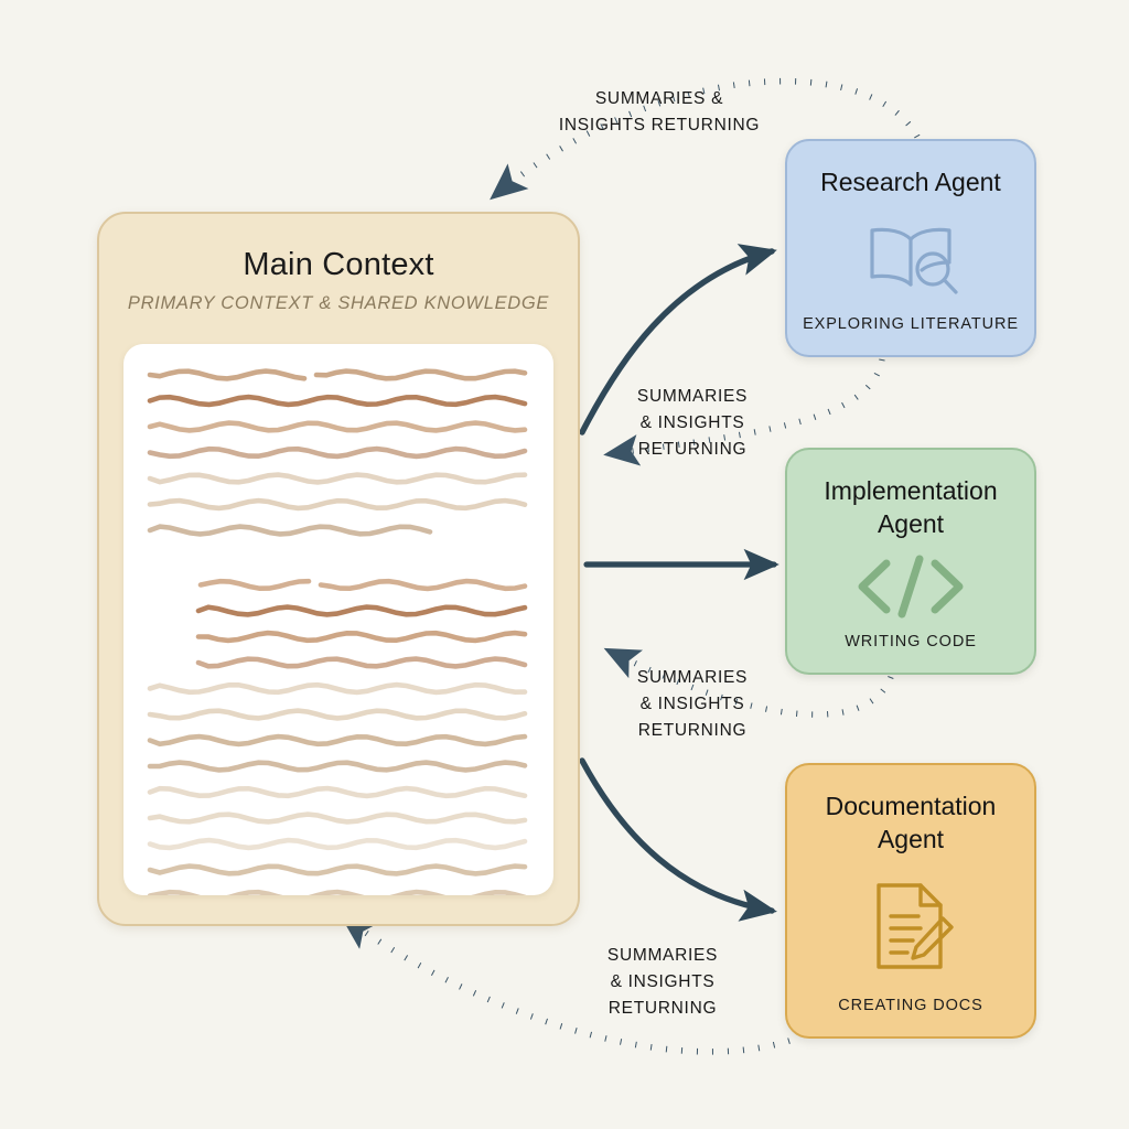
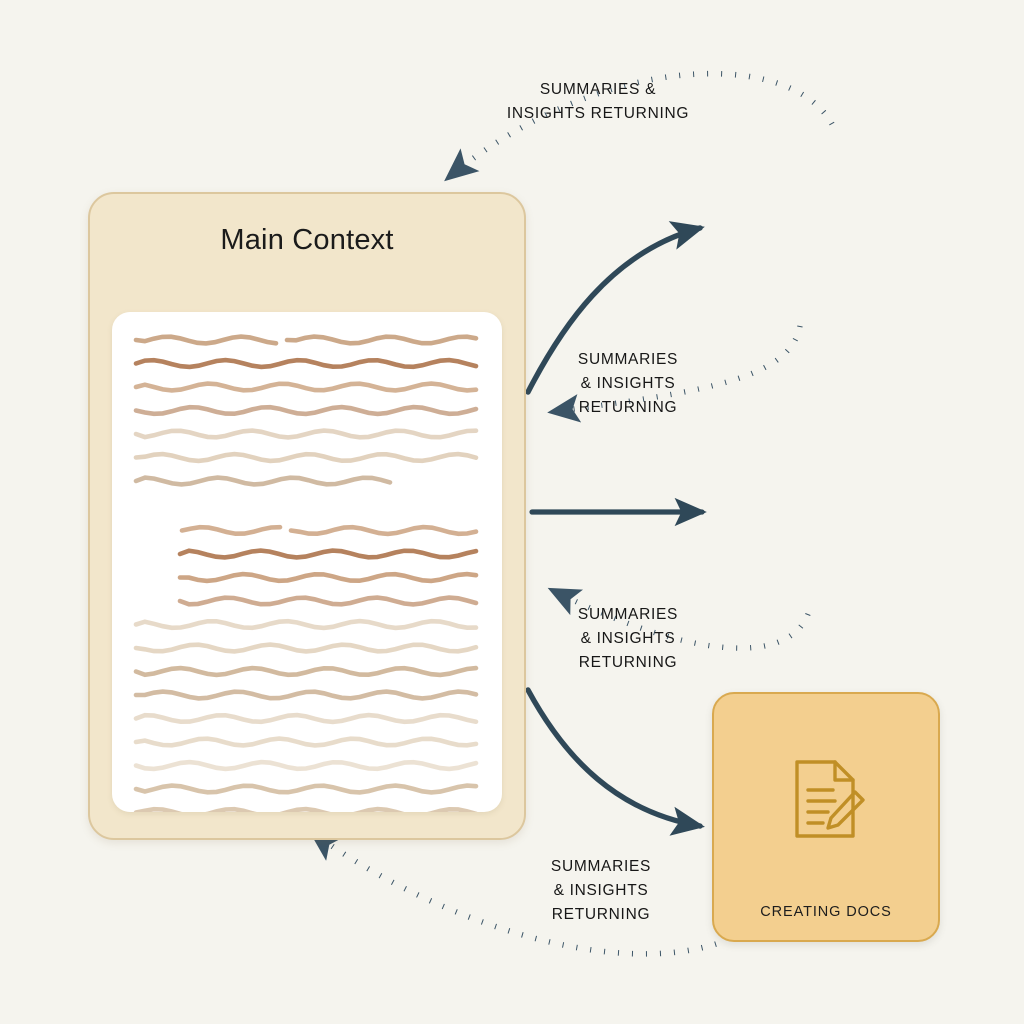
  Main Context
- PRIMARY CONTEXT & SHARED KNOWLEDGE
- Research Agent
- EXPLORING LITERATURE
- Implementation Agent
- WRITING CODE
- Documentation Agent
  CREATING DOCS
  SUMMARIES &
  INSIGHTS RETURNING
  SUMMARIES
  & INSIGHTS
  RETURNING
  SUMMARIES
  & INSIGHTS
  RETURNING
  SUMMARIES
  & INSIGHTS
  RETURNING
